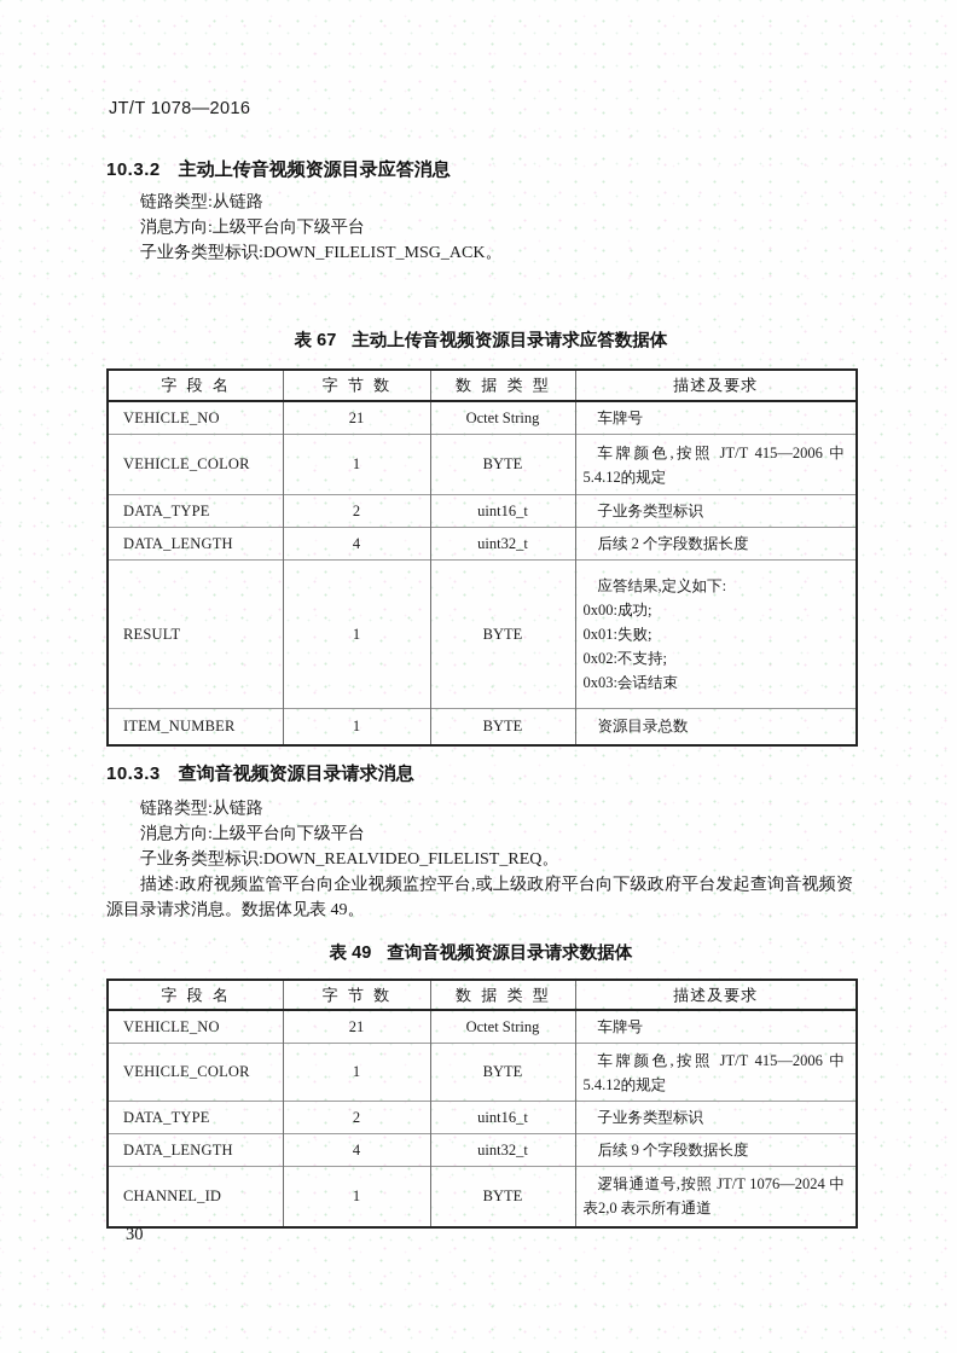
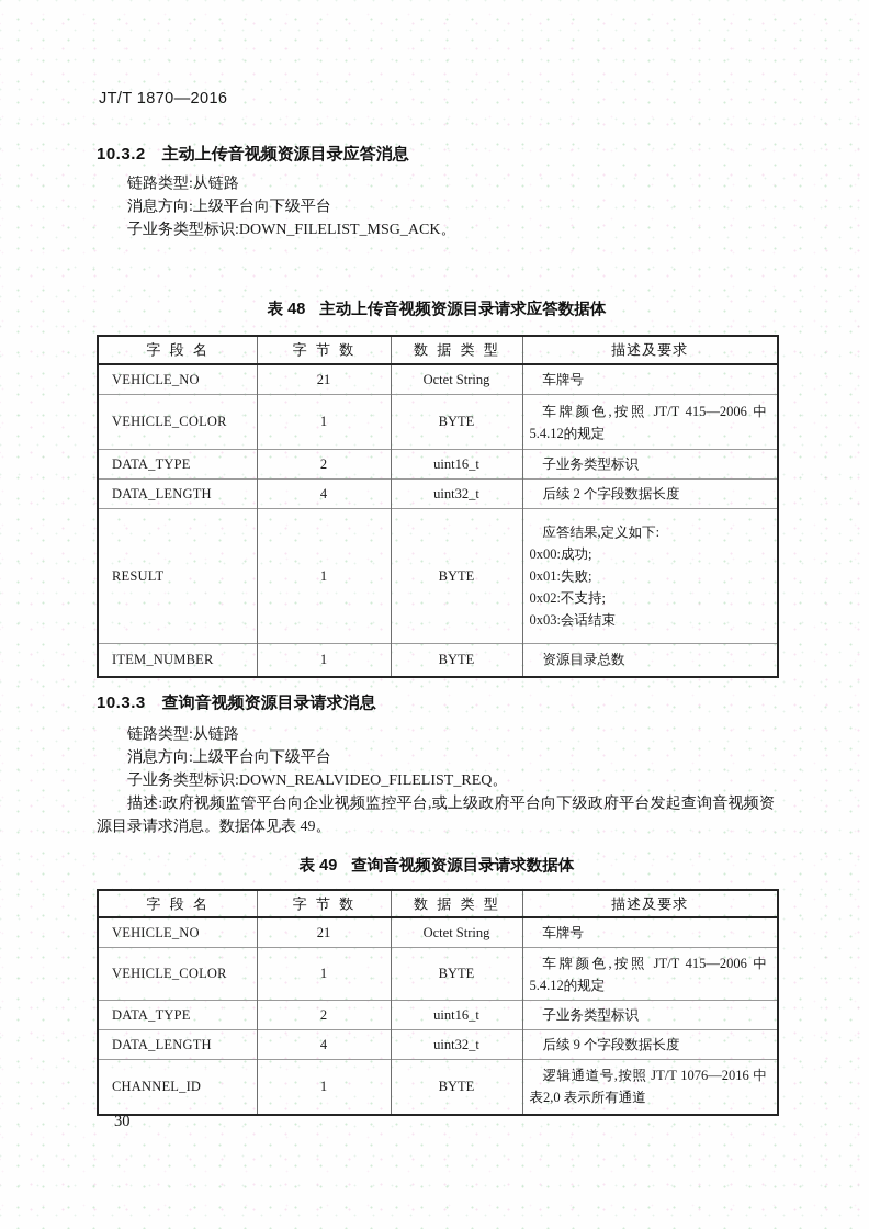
- JT/T 1078—2016
+ JT/T 1870—2016
  10.3.2 主动上传音视频资源目录应答消息
  链路类型:从链路
  消息方向:上级平台向下级平台
  子业务类型标识:DOWN_FILELIST_MSG_ACK。
- 表 67 主动上传音视频资源目录请求应答数据体
+ 表 48 主动上传音视频资源目录请求应答数据体
  字 段 名	字 节 数	数 据 类 型	描述及要求
  VEHICLE_NO	21	Octet String	车牌号
  VEHICLE_COLOR	1	BYTE	车牌颜色,按照 JT/T 415—2006 中5.4.12的规定
  DATA_TYPE	2	uint16_t	子业务类型标识
  DATA_LENGTH	4	uint32_t	后续 2 个字段数据长度
  RESULT	1	BYTE	应答结果,定义如下: 0x00:成功; 0x01:失败; 0x02:不支持; 0x03:会话结束
  ITEM_NUMBER	1	BYTE	资源目录总数
  10.3.3 查询音视频资源目录请求消息
  链路类型:从链路
  消息方向:上级平台向下级平台
  子业务类型标识:DOWN_REALVIDEO_FILELIST_REQ。
  描述:政府视频监管平台向企业视频监控平台,或上级政府平台向下级政府平台发起查询音视频资源目录请求消息。数据体见表 49。
  表 49 查询音视频资源目录请求数据体
  字 段 名	字 节 数	数 据 类 型	描述及要求
  VEHICLE_NO	21	Octet String	车牌号
  VEHICLE_COLOR	1	BYTE	车牌颜色,按照 JT/T 415—2006 中5.4.12的规定
  DATA_TYPE	2	uint16_t	子业务类型标识
  DATA_LENGTH	4	uint32_t	后续 9 个字段数据长度
- CHANNEL_ID	1	BYTE	逻辑通道号,按照 JT/T 1076—2024 中表2,0 表示所有通道
+ CHANNEL_ID	1	BYTE	逻辑通道号,按照 JT/T 1076—2016 中表2,0 表示所有通道
  30
